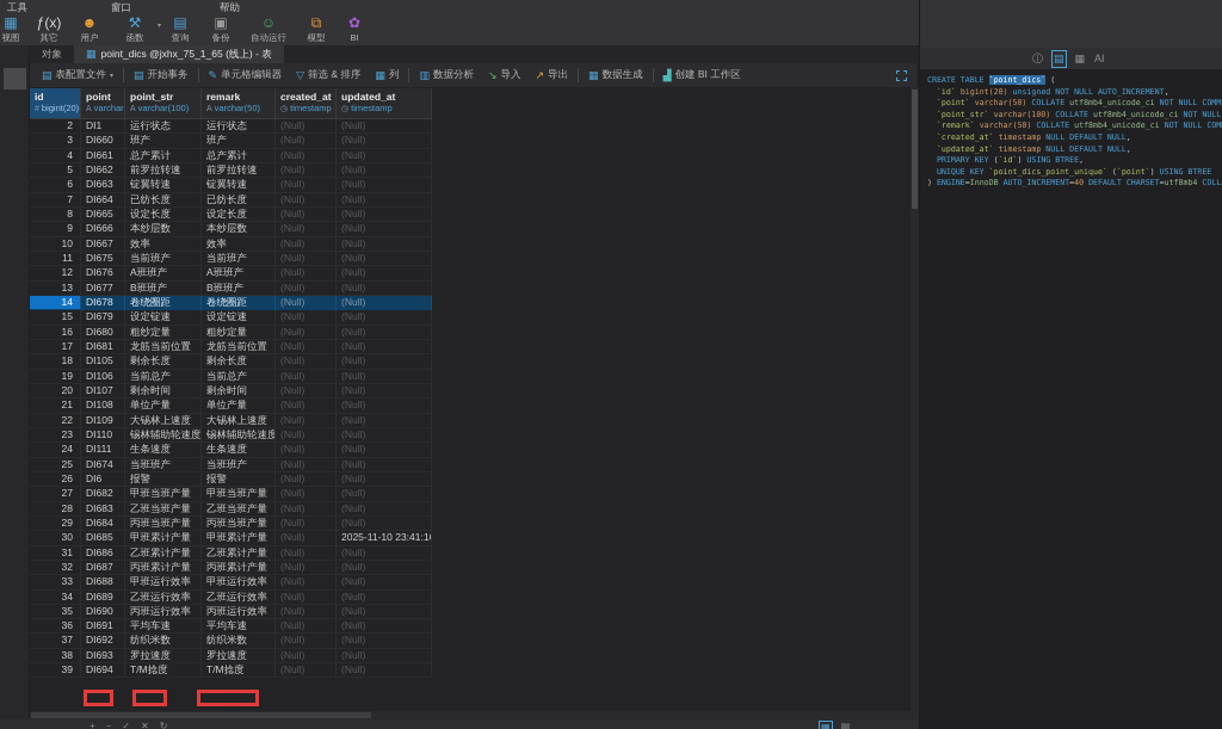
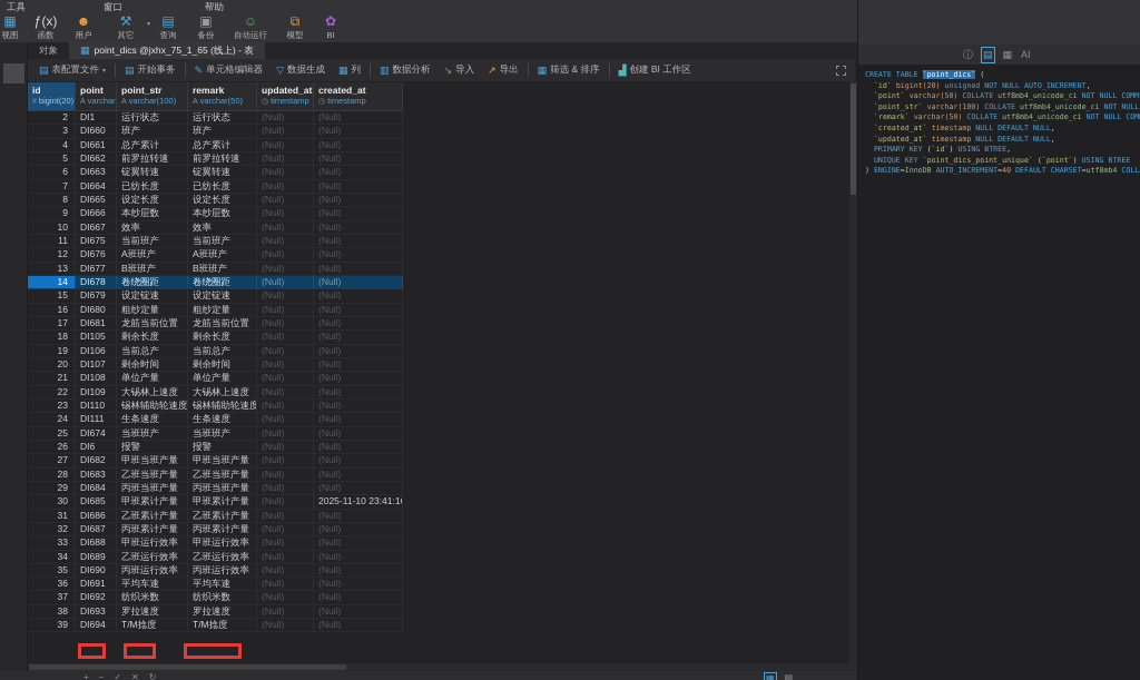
  工具
  窗口
  帮助
  ▦
  视图
  ƒ(x)
- 其它
+ 函数
  ☻
  用户
  ⚒
- 函数
+ 其它
  ▤
  查询
  ▣
  备份
  ☺
  自动运行
  ⧉
  模型
  ✿
  BI
  对象
  ▦
  point_dics @jxhx_75_1_65 (线上) - 表
  ▤
  表配置文件
  ▤
  开始事务
  ✎
  单元格编辑器
  ▽
- 筛选 & 排序
+ 数据生成
  ▦
  列
  ▥
  数据分析
  ↘
  导入
  ↗
  导出
  ▦
- 数据生成
+ 筛选 & 排序
  ▟
  创建 BI 工作区
  id
  bigint(20)
  point
  point_str
  varchar(100)
  remark
  varchar(50)
- created_at
+ updated_at
  timestamp
- updated_at
+ created_at
  timestamp
  2
  DI1
  运行状态
  运行状态
  (Null)
  (Null)
  3
  DI660
  班产
  班产
  (Null)
  (Null)
  4
  DI661
  总产累计
  总产累计
  (Null)
  (Null)
  5
  DI662
  前罗拉转速
  前罗拉转速
  (Null)
  (Null)
  6
  DI663
  锭翼转速
  锭翼转速
  (Null)
  (Null)
  7
  DI664
  已纺长度
  已纺长度
  (Null)
  (Null)
  8
  DI665
  设定长度
  设定长度
  (Null)
  (Null)
  9
  DI666
  本纱层数
  本纱层数
  (Null)
  (Null)
  10
  DI667
  效率
  效率
  (Null)
  (Null)
  11
  DI675
  当前班产
  当前班产
  (Null)
  (Null)
  12
  DI676
  A班班产
  A班班产
  (Null)
  (Null)
  13
  DI677
  B班班产
  B班班产
  (Null)
  (Null)
  14
  DI678
  卷绕圈距
  卷绕圈距
  (Null)
  (Null)
  15
  DI679
  设定锭速
  设定锭速
  (Null)
  (Null)
  16
  DI680
  粗纱定量
  粗纱定量
  (Null)
  (Null)
  17
  DI681
  龙筋当前位置
  龙筋当前位置
  (Null)
  (Null)
  18
  DI105
  剩余长度
  剩余长度
  (Null)
  (Null)
  19
  DI106
  当前总产
  当前总产
  (Null)
  (Null)
  20
  DI107
  剩余时间
  剩余时间
  (Null)
  (Null)
  21
  DI108
  单位产量
  单位产量
  (Null)
  (Null)
  22
  DI109
  大锡林上速度
  大锡林上速度
  (Null)
  (Null)
  23
  DI110
  锡林辅助轮速度
  锡林辅助轮速度
  (Null)
  (Null)
  24
  DI111
  生条速度
  生条速度
  (Null)
  (Null)
  25
  DI674
  当班班产
  当班班产
  (Null)
  (Null)
  26
  DI6
  报警
  报警
  (Null)
  (Null)
  27
  DI682
  甲班当班产量
  甲班当班产量
  (Null)
  (Null)
  28
  DI683
  乙班当班产量
  乙班当班产量
  (Null)
  (Null)
  29
  DI684
  丙班当班产量
  丙班当班产量
  (Null)
  (Null)
  30
  DI685
  甲班累计产量
  甲班累计产量
  (Null)
  2025-11-10 23:41:16
  31
  DI686
  乙班累计产量
  乙班累计产量
  (Null)
  (Null)
  32
  DI687
  丙班累计产量
  丙班累计产量
  (Null)
  (Null)
  33
  DI688
  甲班运行效率
  甲班运行效率
  (Null)
  (Null)
  34
  DI689
  乙班运行效率
  乙班运行效率
  (Null)
  (Null)
  35
  DI690
  丙班运行效率
  丙班运行效率
  (Null)
  (Null)
  36
  DI691
  平均车速
  平均车速
  (Null)
  (Null)
  37
  DI692
  纺织米数
  纺织米数
  (Null)
  (Null)
  38
  DI693
  罗拉速度
  罗拉速度
  (Null)
  (Null)
  39
  DI694
  T/M捻度
  T/M捻度
  (Null)
  (Null)
  +
  −
  ✓
  ✕
  ↻
  ▦
  ▤
  ⓘ
  ▤
  ▦
  AI
  CREATE TABLE `point_dics` (
  `id` bigint(20) unsigned NOT NULL AUTO_INCREMENT,
  `point` varchar(50) COLLATE utf8mb4_unicode_ci NOT NULL COMM
  `point_str` varchar(100) COLLATE utf8mb4_unicode_ci NOT NULL
  `remark` varchar(50) COLLATE utf8mb4_unicode_ci NOT NULL COM
  `created_at` timestamp NULL DEFAULT NULL,
  `updated_at` timestamp NULL DEFAULT NULL,
  PRIMARY KEY (`id`) USING BTREE,
  UNIQUE KEY `point_dics_point_unique` (`point`) USING BTREE
  ) ENGINE=InnoDB AUTO_INCREMENT=40 DEFAULT CHARSET=utf8mb4 COLL
